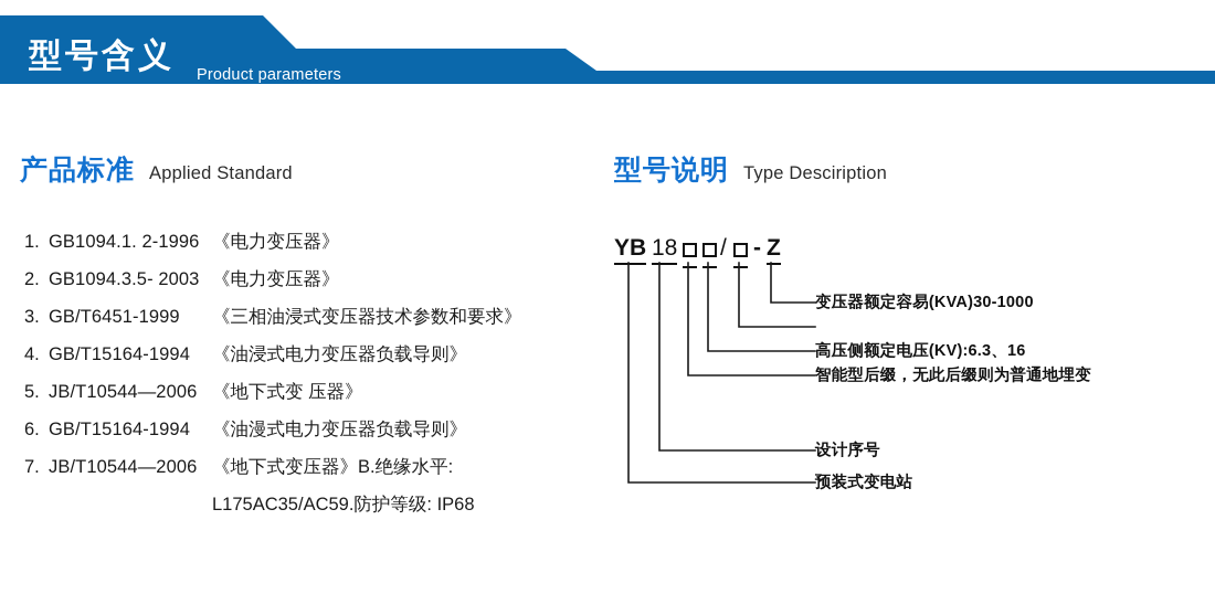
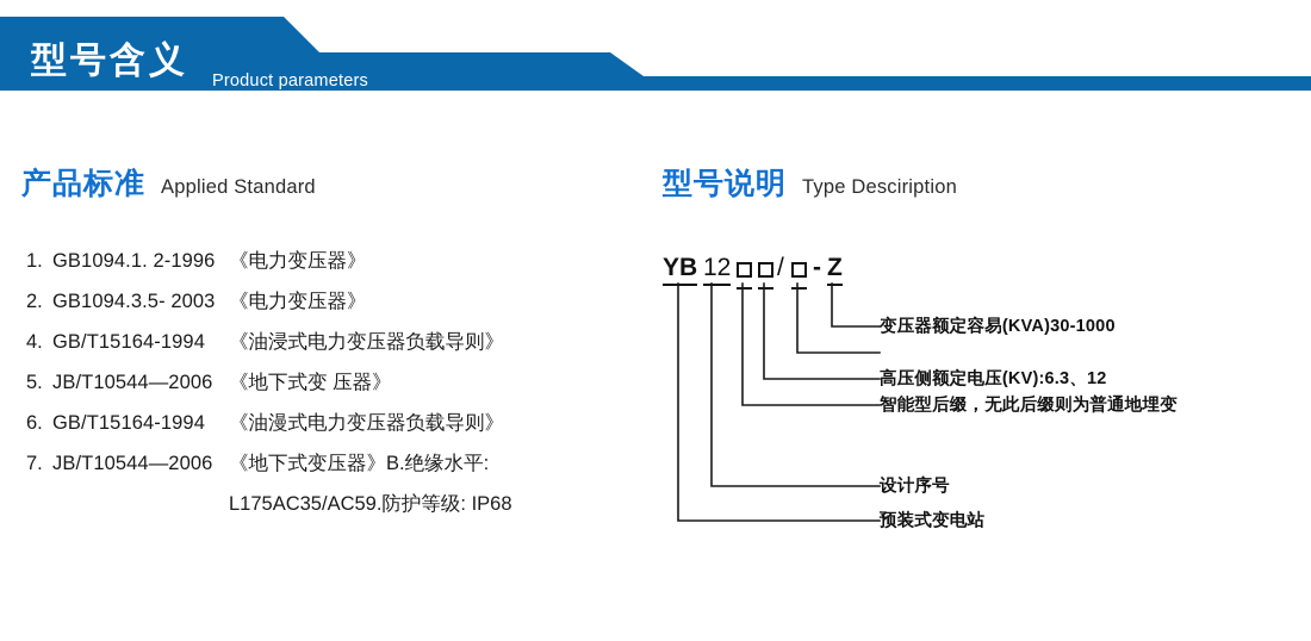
  型号含义
  Product parameters
  产品标准 Applied Standard
  型号说明 Type Desciription
  1.
  GB1094.1. 2-1996
  《电力变压器》
  2.
  GB1094.3.5- 2003
  《电力变压器》
- 3.
- GB/T6451-1999
- 《三相油浸式变压器技术参数和要求》
  4.
  GB/T15164-1994
  《油浸式电力变压器负载导则》
  5.
  JB/T10544—2006
  《地下式变 压器》
  6.
  GB/T15164-1994
  《油漫式电力变压器负载导则》
  7.
  JB/T10544—2006
  《地下式变压器》B.绝缘水平:
  L175AC35/AC59.防护等级: IP68
  YB
- 18
+ 12
  /
  -
  Z
  变压器额定容易(KVA)30-1000
- 高压侧额定电压(KV):6.3、16
+ 高压侧额定电压(KV):6.3、12
  智能型后缀，无此后缀则为普通地埋变
  设计序号
  预装式变电站
